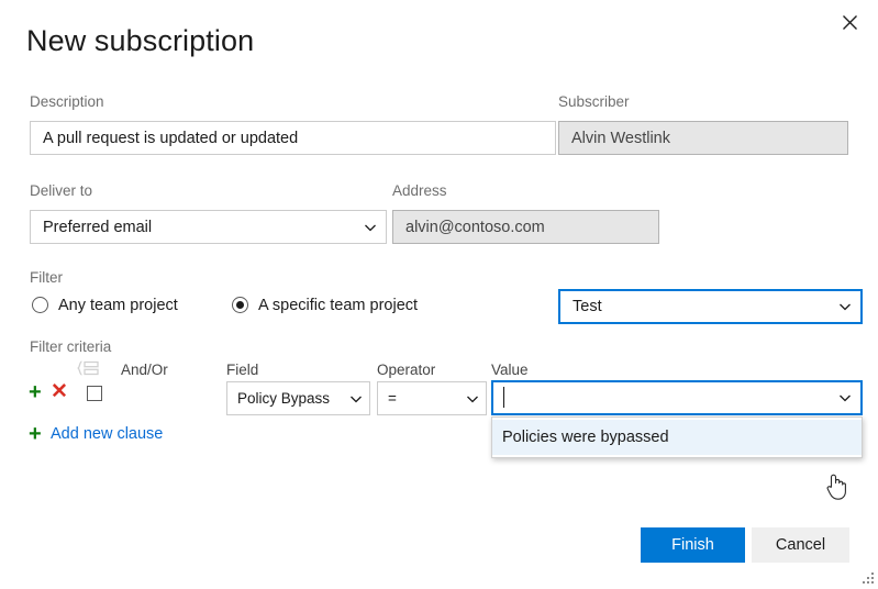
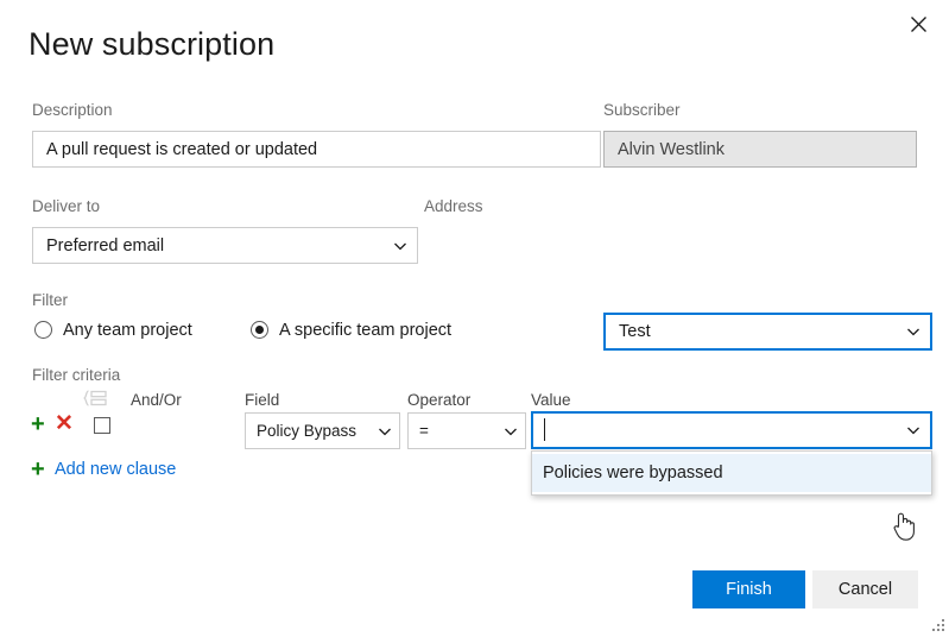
  New subscription
  Description
- A pull request is updated or updated
+ A pull request is created or updated
  Subscriber
  Alvin Westlink
  Deliver to
  Preferred email
  Address
- alvin@contoso.com
  Filter
  Any team project
  A specific team project
  Test
  Filter criteria
  And/Or
  Field
  Operator
  Value
  +
  ✕
  Policy Bypass
  =
  +
  Add new clause
  Policies were bypassed
  Finish
  Cancel
